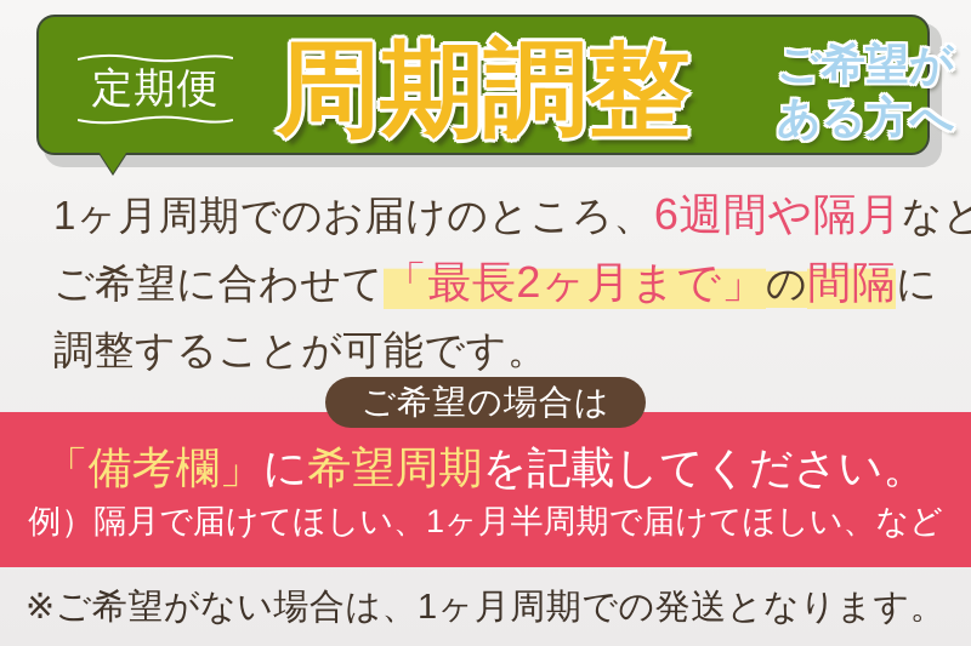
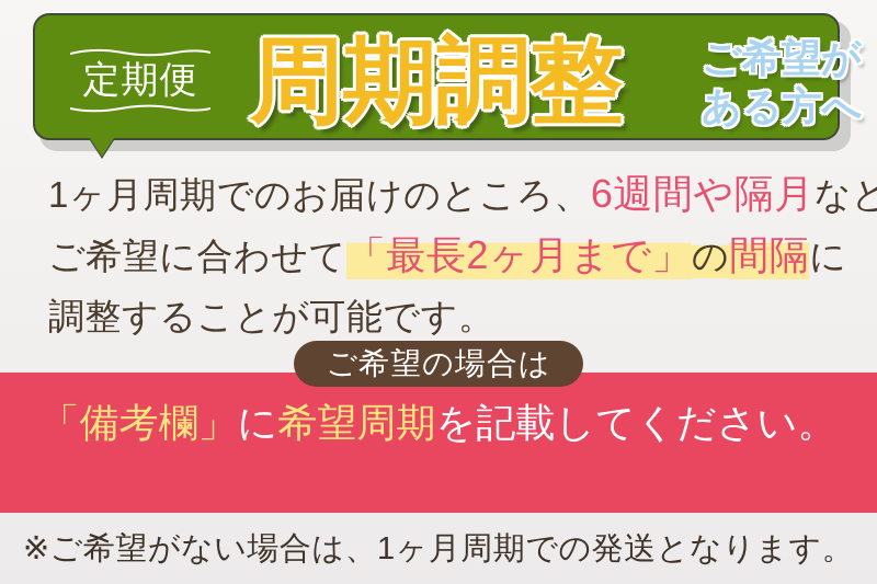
  定期便
  周期調整
  ご希望が
  ある方へ
  1ヶ月周期でのお届けのところ、6週間や隔月など
  ご希望に合わせて「最長2ヶ月まで」の間隔に
  調整することが可能です。
  ご希望の場合は
  「備考欄」に希望周期を記載してください。
- 例）隔月で届けてほしい、1ヶ月半周期で届けてほしい、など
  ※ご希望がない場合は、1ヶ月周期での発送となります。
